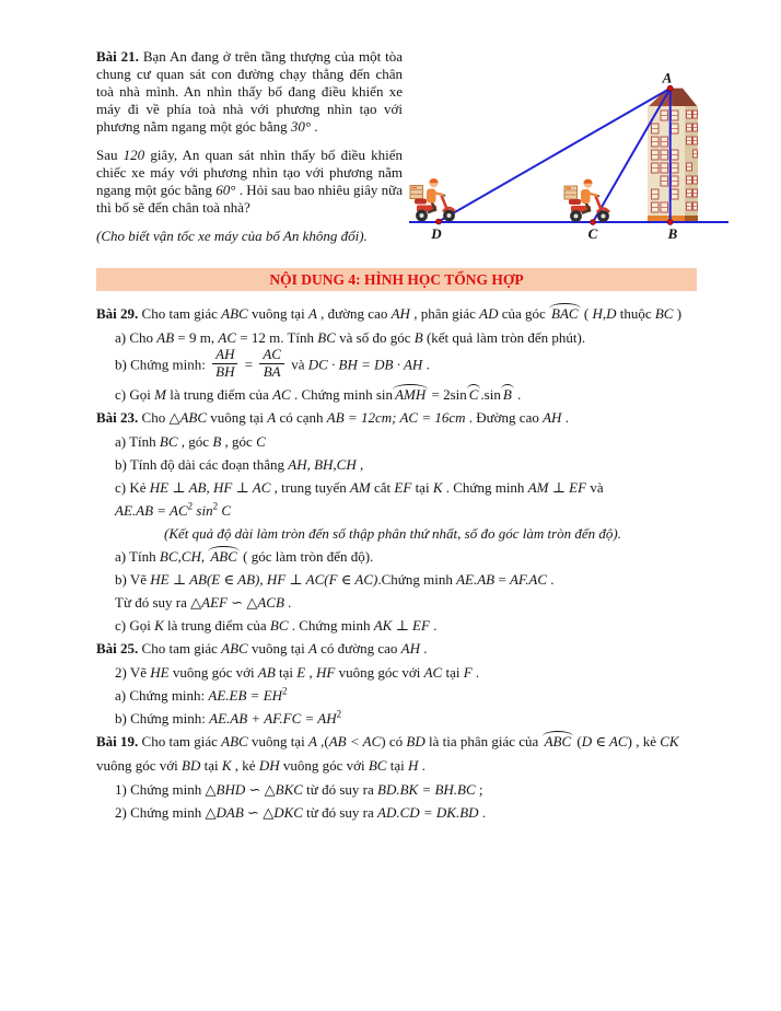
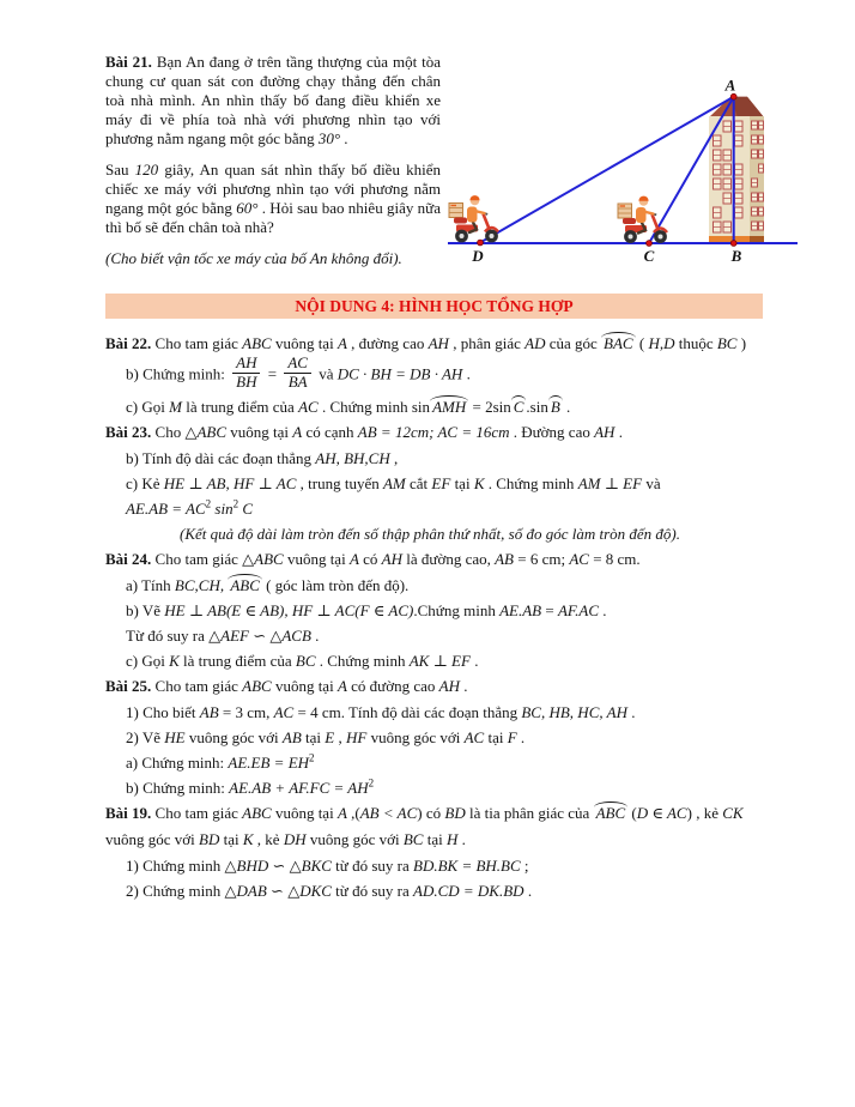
  Bài 21. Bạn An đang ở trên tầng thượng của một tòa chung cư quan sát con đường chạy thẳng đến chân toà nhà mình. An nhìn thấy bố đang điều khiển xe máy đi về phía toà nhà với phương nhìn tạo với phương nằm ngang một góc bằng 30° .
  Sau 120 giây, An quan sát nhìn thấy bố điều khiển chiếc xe máy với phương nhìn tạo với phương nằm ngang một góc bằng 60° . Hỏi sau bao nhiêu giây nữa thì bố sẽ đến chân toà nhà?
  (Cho biết vận tốc xe máy của bố An không đổi).
  A
  D
  C
  B
  NỘI DUNG 4: HÌNH HỌC TỔNG HỢP
- Bài 29. Cho tam giác ABC vuông tại A , đường cao AH , phân giác AD của góc BAC ( H,D thuộc BC )
+ Bài 22. Cho tam giác ABC vuông tại A , đường cao AH , phân giác AD của góc BAC ( H,D thuộc BC )
- a) Cho AB = 9 m, AC = 12 m. Tính BC và số đo góc B (kết quả làm tròn đến phút).
  b) Chứng minh:
  AH
  BH
  =
  AC
  BA
  và DC · BH = DB · AH .
  c) Gọi M là trung điểm của AC . Chứng minh sin AMH = 2sin C .sin B .
  Bài 23. Cho △ABC vuông tại A có cạnh AB = 12cm; AC = 16cm . Đường cao AH .
- a) Tính BC , góc B , góc C
  b) Tính độ dài các đoạn thẳng AH, BH,CH ,
  c) Kẻ HE ⊥ AB, HF ⊥ AC , trung tuyến AM cắt EF tại K . Chứng minh AM ⊥ EF và
  AE.AB = AC2 sin2 C
  (Kết quả độ dài làm tròn đến số thập phân thứ nhất, số đo góc làm tròn đến độ).
+ Bài 24. Cho tam giác △ABC vuông tại A có AH là đường cao, AB = 6 cm; AC = 8 cm.
  a) Tính BC,CH, ABC ( góc làm tròn đến độ).
  b) Vẽ HE ⊥ AB(E ∈ AB), HF ⊥ AC(F ∈ AC).Chứng minh AE.AB = AF.AC .
  Từ đó suy ra △AEF ∽ △ACB .
  c) Gọi K là trung điểm của BC . Chứng minh AK ⊥ EF .
  Bài 25. Cho tam giác ABC vuông tại A có đường cao AH .
+ 1) Cho biết AB = 3 cm, AC = 4 cm. Tính độ dài các đoạn thẳng BC, HB, HC, AH .
  2) Vẽ HE vuông góc với AB tại E , HF vuông góc với AC tại F .
  a) Chứng minh: AE.EB = EH2
  b) Chứng minh: AE.AB + AF.FC = AH2
  Bài 19. Cho tam giác ABC vuông tại A ,(AB < AC) có BD là tia phân giác của ABC (D ∈ AC) , kẻ CK vuông góc với BD tại K , kẻ DH vuông góc với BC tại H .
  1) Chứng minh △BHD ∽ △BKC từ đó suy ra BD.BK = BH.BC ;
  2) Chứng minh △DAB ∽ △DKC từ đó suy ra AD.CD = DK.BD .
